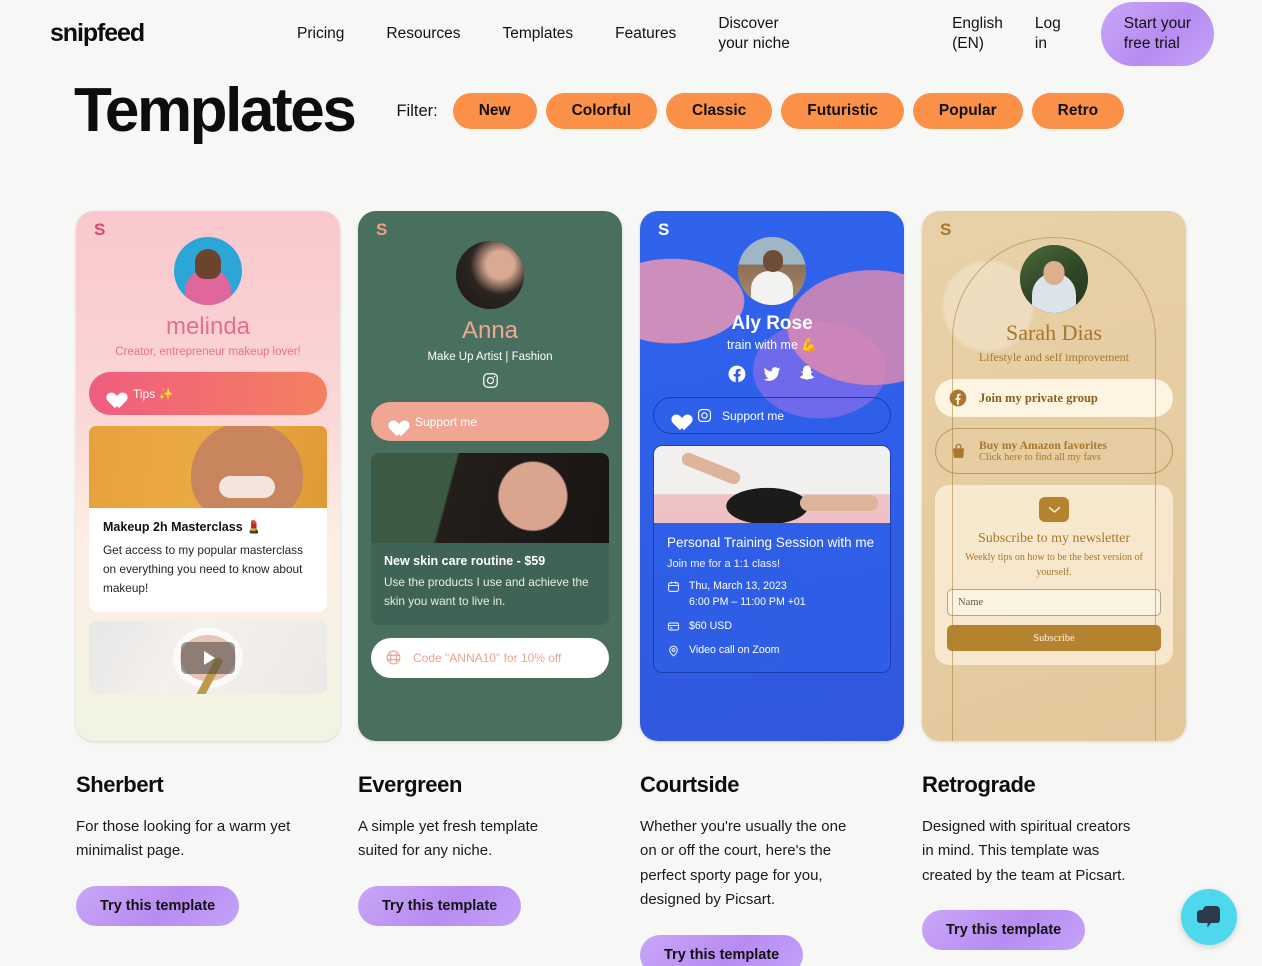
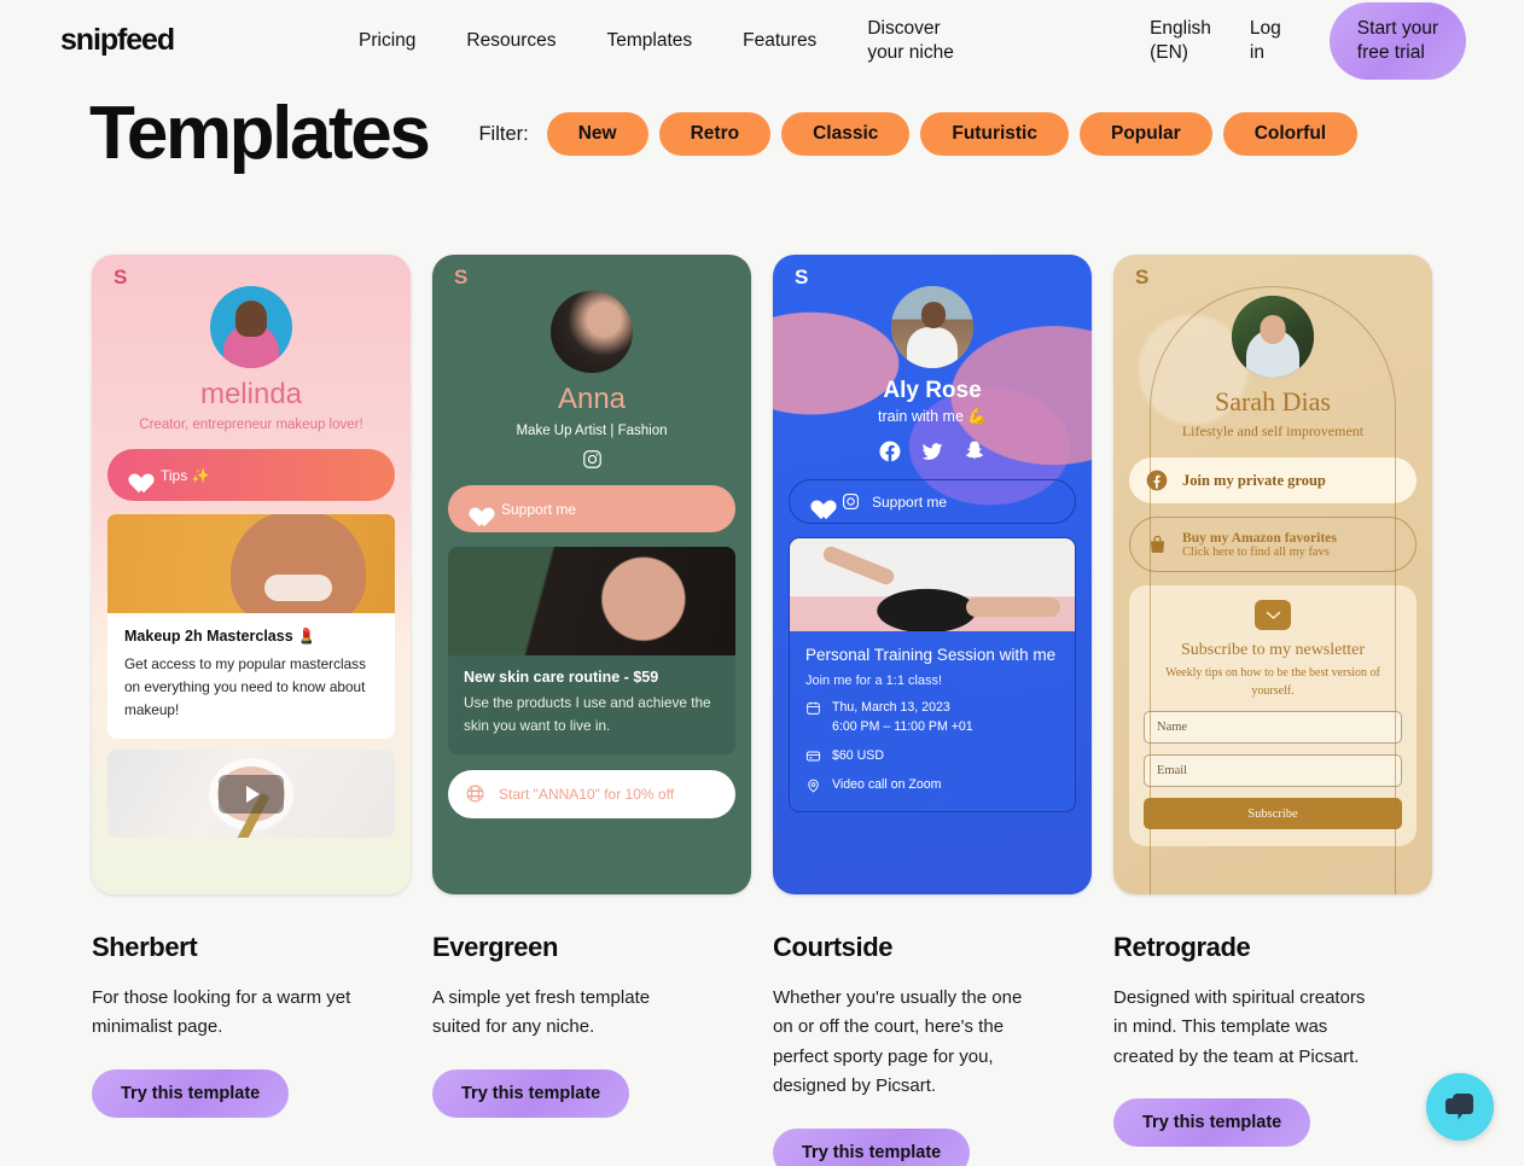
  snipfeed
  Pricing
  Resources
  Templates
  Features
  Discover
  your niche
  English
  (EN)
  Log
  in
  Start your
  free trial
  Templates
  Filter:
  New
- Colorful
+ Retro
  Classic
  Futuristic
  Popular
- Retro
+ Colorful
  S
  melinda
  Creator, entrepreneur makeup lover!
  Tips ✨
  Makeup 2h Masterclass 💄
  Get access to my popular masterclass on everything you need to know about makeup!
  Sherbert
  For those looking for a warm yet minimalist page.
  Try this template
  S
  Anna
  Make Up Artist | Fashion
  Support me
  New skin care routine - $59
  Use the products I use and achieve the skin you want to live in.
- Code "ANNA10" for 10% off
+ Start "ANNA10" for 10% off
  Evergreen
  A simple yet fresh template suited for any niche.
  Try this template
  S
  Aly Rose
  train with me 💪
  Support me
  Personal Training Session with me
  Join me for a 1:1 class!
  Thu, March 13, 2023
  6:00 PM – 11:00 PM +01
  $60 USD
  Video call on Zoom
  Courtside
  Whether you're usually the one on or off the court, here's the perfect sporty page for you, designed by Picsart.
  Try this template
  S
  Sarah Dias
  Lifestyle and self improvement
  Join my private group
  Buy my Amazon favorites
  Click here to find all my favs
  Subscribe to my newsletter
  Weekly tips on how to be the best version of yourself.
  Name
+ Email
  Subscribe
  Retrograde
  Designed with spiritual creators in mind. This template was created by the team at Picsart.
  Try this template
